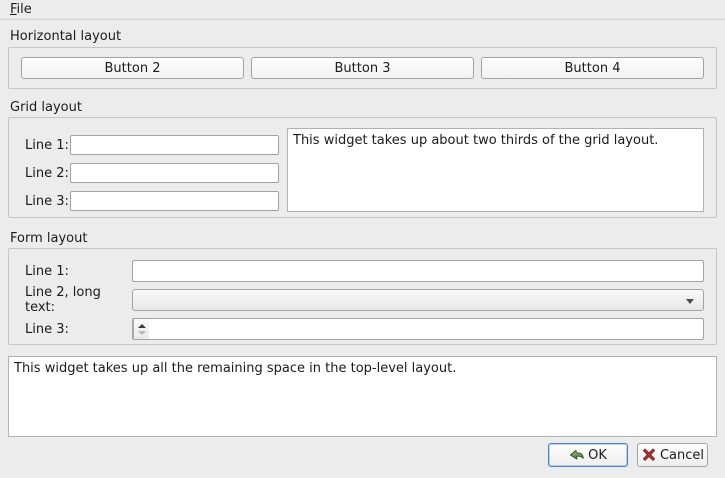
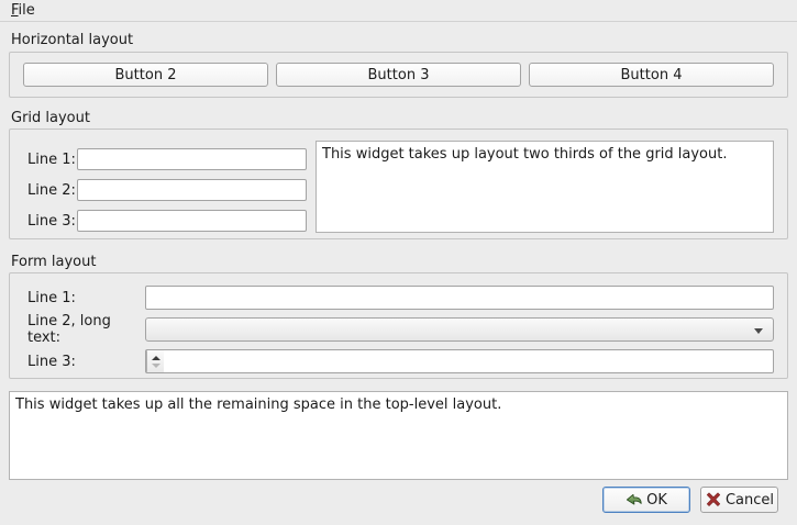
  File
  Horizontal layout
  Button 2
  Button 3
  Button 4
  Grid layout
  Line 1:
  Line 2:
  Line 3:
- This widget takes up about two thirds of the grid layout.
+ This widget takes up layout two thirds of the grid layout.
  Form layout
  Line 1:
  Line 2, long text:
  Line 3:
  This widget takes up all the remaining space in the top-level layout.
  OK
  Cancel
